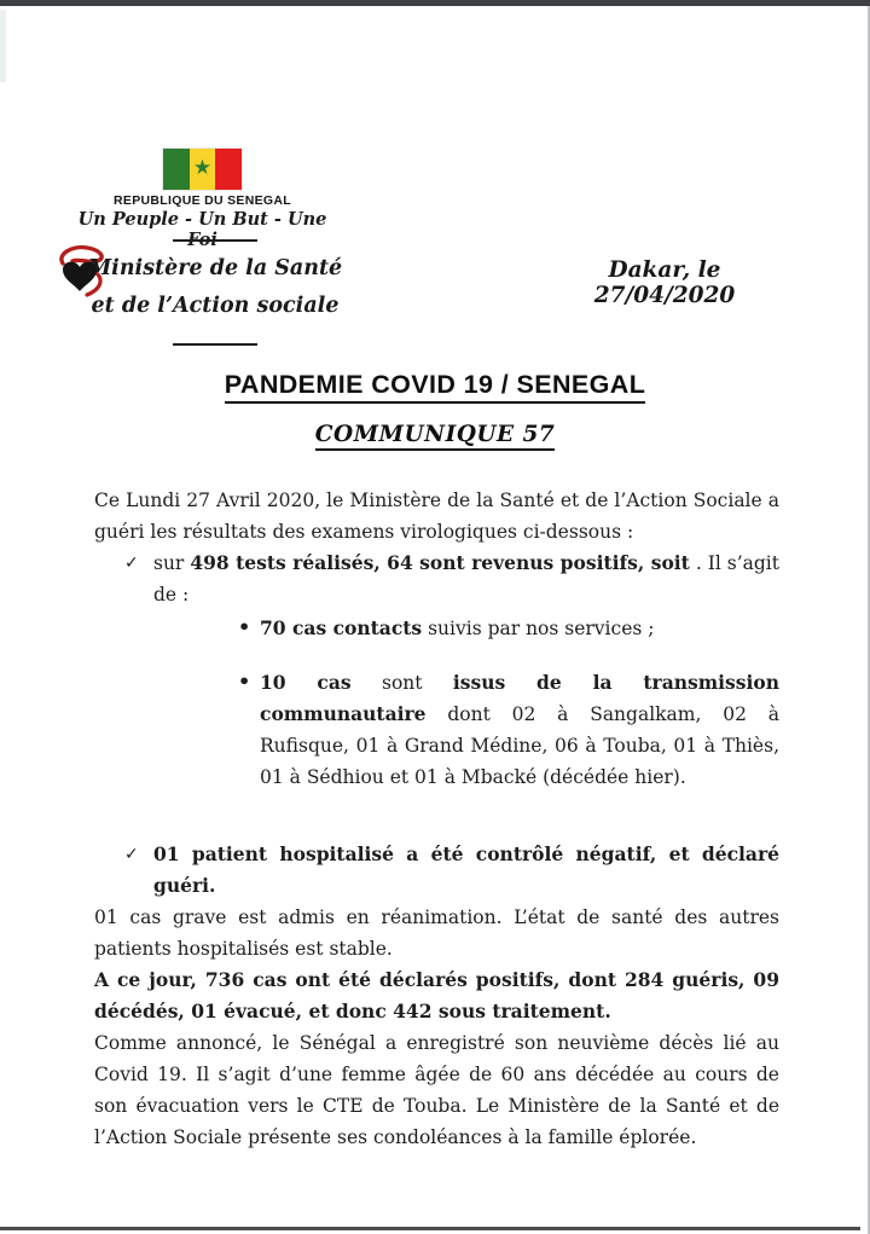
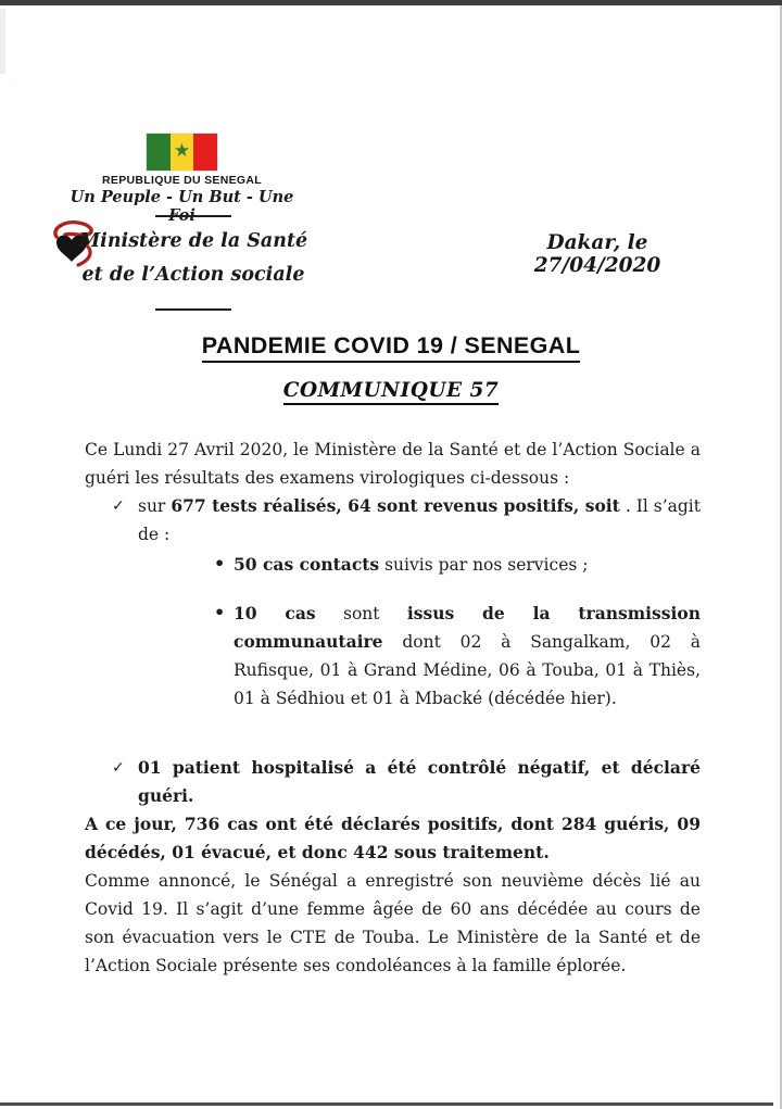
  ★
  REPUBLIQUE DU SENEGAL
  Un Peuple - Un But - Une
  Ministère de la Santé
  et de l’Action sociale
  Dakar, le 27/04/2020
  PANDEMIE COVID 19 / SENEGAL
  COMMUNIQUE 57
  Ce Lundi 27 Avril 2020, le Ministère de la Santé et de l’Action Sociale a guéri les résultats des examens virologiques ci-dessous :
  ✓
- sur 498 tests réalisés, 64 sont revenus positifs, soit . Il s’agit de :
+ sur 677 tests réalisés, 64 sont revenus positifs, soit . Il s’agit de :
  •
- 70 cas contacts suivis par nos services ;
+ 50 cas contacts suivis par nos services ;
  •
  10 cas sont issus de la transmission communautaire dont 02 à Sangalkam, 02 à Rufisque, 01 à Grand Médine, 06 à Touba, 01 à Thiès, 01 à Sédhiou et 01 à Mbacké (décédée hier).
  ✓
  01 patient hospitalisé a été contrôlé négatif, et déclaré guéri.
- 01 cas grave est admis en réanimation. L’état de santé des autres patients hospitalisés est stable.
  A ce jour, 736 cas ont été déclarés positifs, dont 284 guéris, 09 décédés, 01 évacué, et donc 442 sous traitement.
  Comme annoncé, le Sénégal a enregistré son neuvième décès lié au Covid 19. Il s’agit d’une femme âgée de 60 ans décédée au cours de son évacuation vers le CTE de Touba. Le Ministère de la Santé et de l’Action Sociale présente ses condoléances à la famille éplorée.
